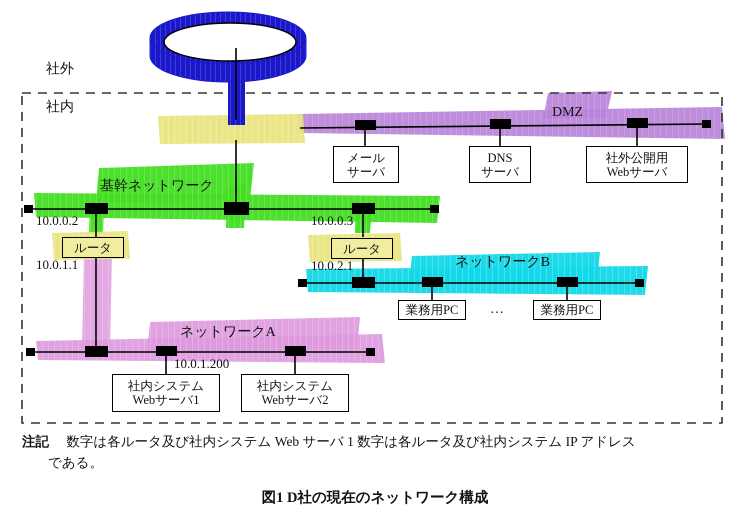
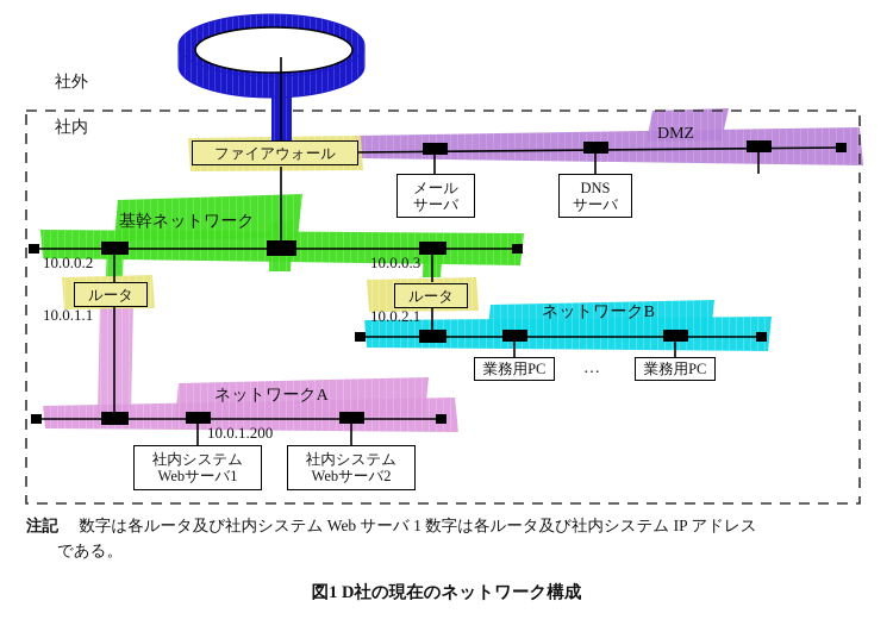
  社外
  社内
  DMZ
  基幹ネットワーク
  ネットワークB
  ネットワークA
  10.0.0.2
  10.0.1.1
  10.0.0.3
  10.0.2.1
  10.0.1.200
  …
+ ファイアウォール
  メール
  サーバ
  DNS
  サーバ
- 社外公開用
- Webサーバ
  ルータ
  ルータ
  業務用PC
  業務用PC
  社内システム
  Webサーバ1
  社内システム
  Webサーバ2
  注記 数字は各ルータ及び社内システム Web サーバ 1 数字は各ルータ及び社内システム IP アドレス
  である。
  図1 D社の現在のネットワーク構成
